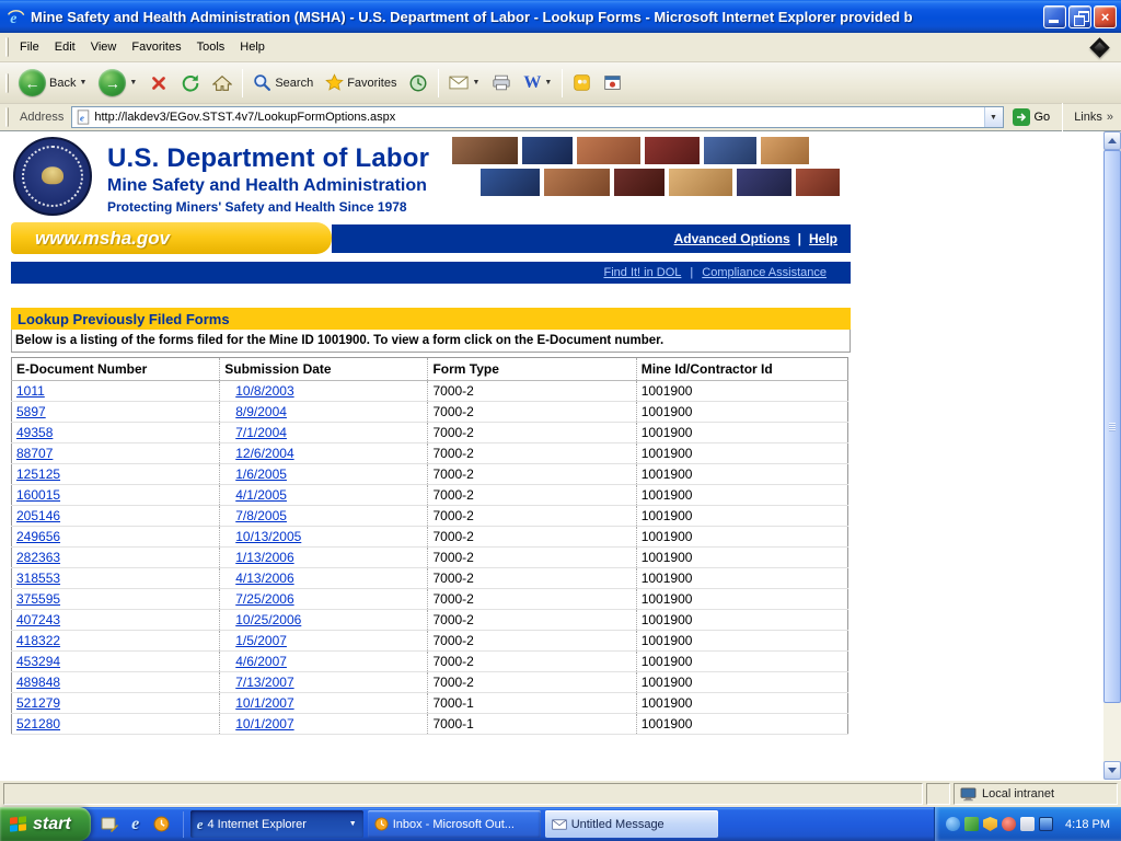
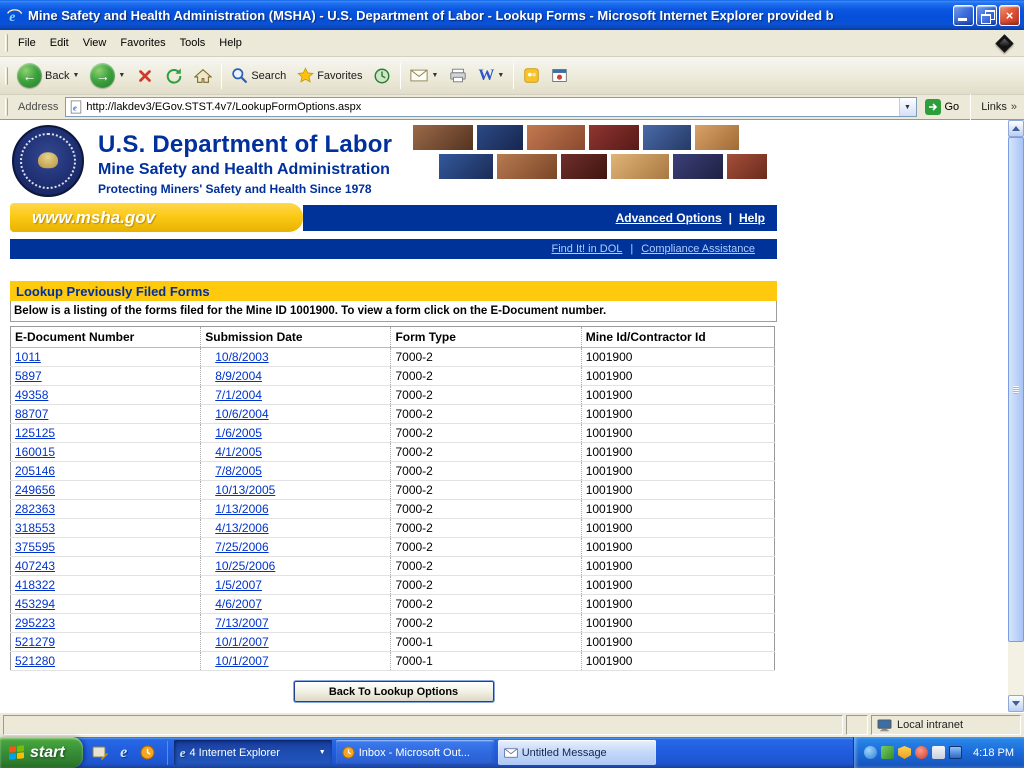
  e
  Mine Safety and Health Administration (MSHA) - U.S. Department of Labor - Lookup Forms - Microsoft Internet Explorer provided b
  ×
  File
  Edit
  View
  Favorites
  Tools
  Help
  ←
  Back
  →
  Search
  Favorites
  W
  Address
  e
  http://lakdev3/EGov.STST.4v7/LookupFormOptions.aspx
  Go
  Links
  »
  U.S. Department of Labor
  Mine Safety and Health Administration
  Protecting Miners' Safety and Health Since 1978
  www.msha.gov
  Advanced Options
  |
  Help
  Find It! in DOL
  |
  Compliance Assistance
  Lookup Previously Filed Forms
  Below is a listing of the forms filed for the Mine ID 1001900. To view a form click on the E-Document number.
  E-Document Number	Submission Date	Form Type	Mine Id/Contractor Id
  1011	10/8/2003	7000-2	1001900
  5897	8/9/2004	7000-2	1001900
  49358	7/1/2004	7000-2	1001900
- 88707	12/6/2004	7000-2	1001900
+ 88707	10/6/2004	7000-2	1001900
  125125	1/6/2005	7000-2	1001900
  160015	4/1/2005	7000-2	1001900
  205146	7/8/2005	7000-2	1001900
  249656	10/13/2005	7000-2	1001900
  282363	1/13/2006	7000-2	1001900
  318553	4/13/2006	7000-2	1001900
  375595	7/25/2006	7000-2	1001900
  407243	10/25/2006	7000-2	1001900
  418322	1/5/2007	7000-2	1001900
  453294	4/6/2007	7000-2	1001900
- 489848	7/13/2007	7000-2	1001900
+ 295223	7/13/2007	7000-2	1001900
  521279	10/1/2007	7000-1	1001900
  521280	10/1/2007	7000-1	1001900
+ Back To Lookup Options
  Local intranet
  start
  e
  e
  4 Internet Explorer
  Inbox - Microsoft Out...
  Untitled Message
  4:18 PM
